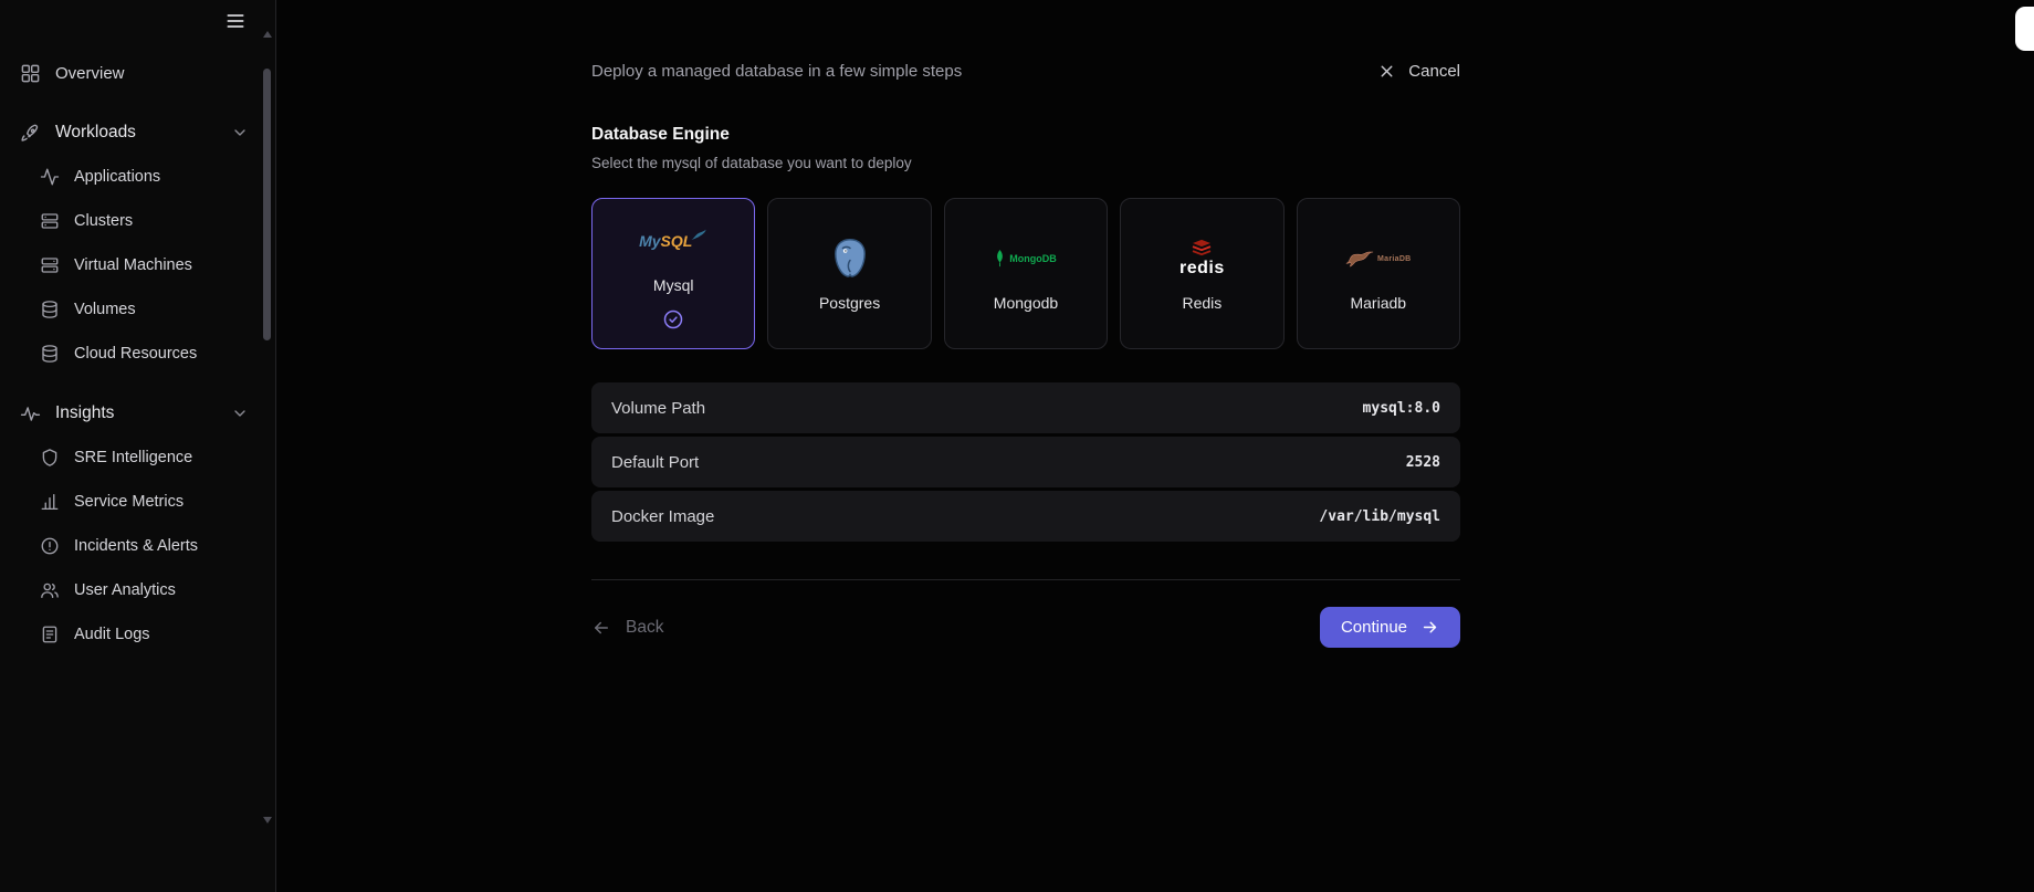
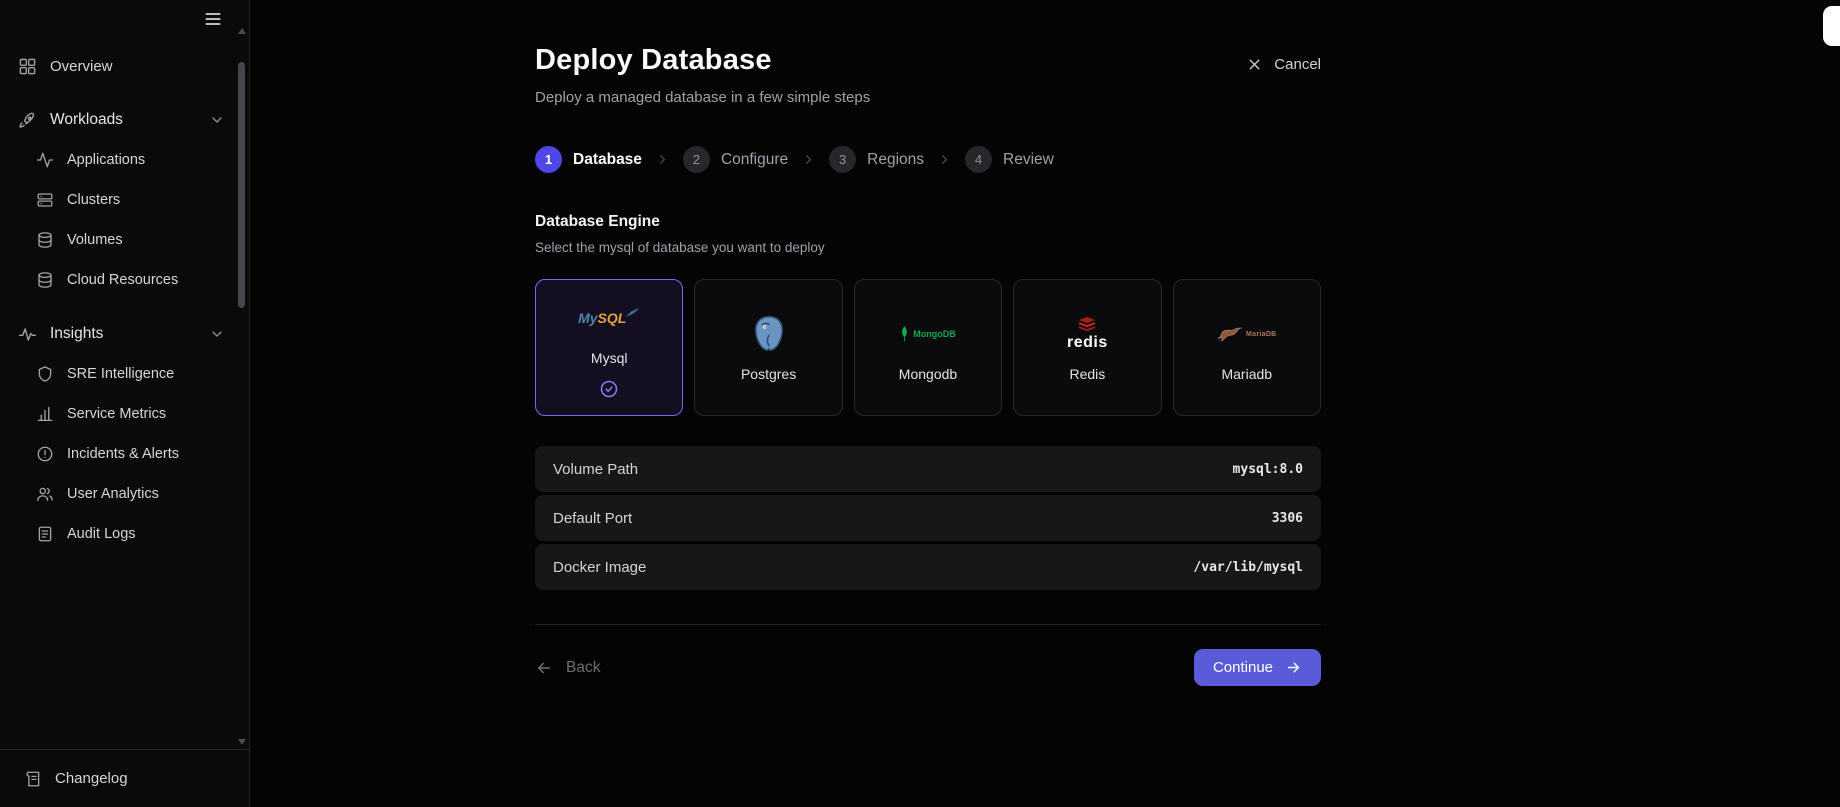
  Overview
  Workloads
  Applications
  Clusters
- Virtual Machines
  Volumes
  Cloud Resources
  Insights
  SRE Intelligence
  Service Metrics
  Incidents & Alerts
  User Analytics
  Audit Logs
+ Changelog
+ Deploy Database
  Deploy a managed database in a few simple steps
  Cancel
+ 1
+ Database
+ 2
+ Configure
+ 3
+ Regions
+ 4
+ Review
  Database Engine
  Select the mysql of database you want to deploy
  MySQL
  Mysql
  Postgres
  MongoDB
  Mongodb
  redis
  Redis
  Mariadb
  Volume Path
  mysql:8.0
  Default Port
- 2528
+ 3306
  Docker Image
  /var/lib/mysql
  Back
  Continue
